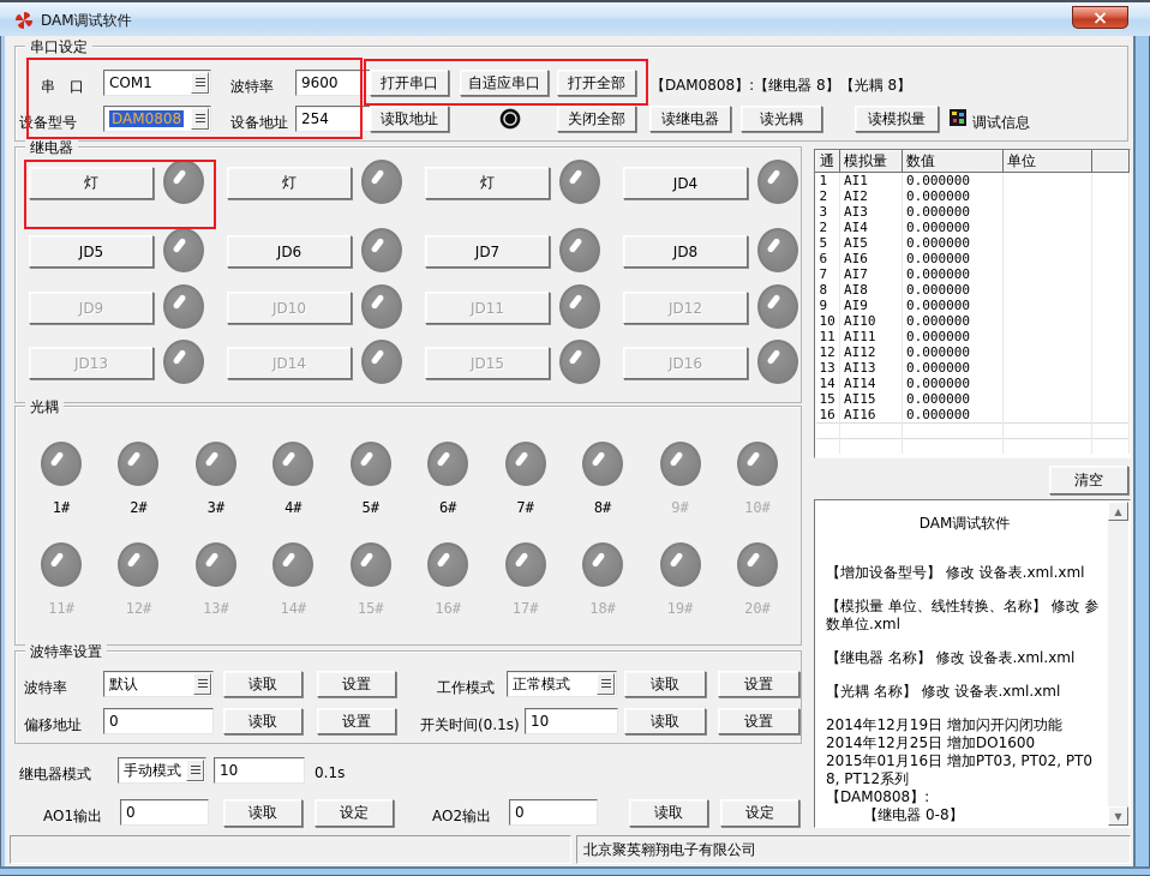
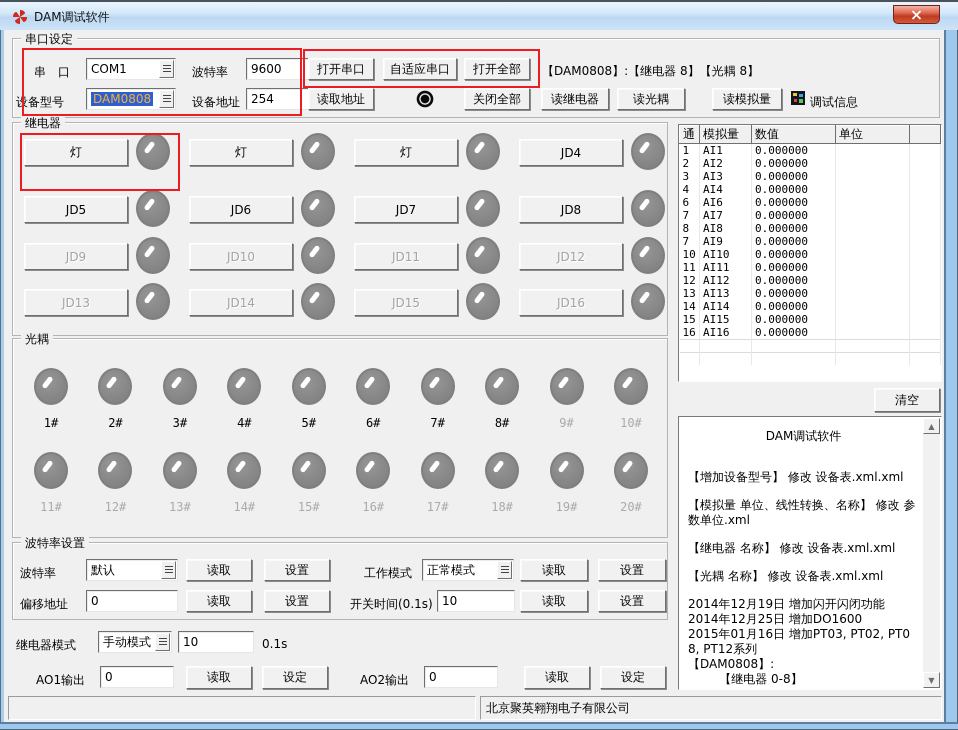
  DAM调试软件
  串口设定
  串 口
  COM1
  波特率
  9600
  设备型号
  DAM0808
  设备地址
  254
  打开串口
  自适应串口
  打开全部
  【DAM0808】:【继电器 8】【光耦 8】
  读取地址
  关闭全部
  读继电器
  读光耦
  读模拟量
  调试信息
  继电器
  灯
  灯
  灯
  JD4
  JD5
  JD6
  JD7
  JD8
  JD9
  JD10
  JD11
  JD12
  JD13
  JD14
  JD15
  JD16
  光耦
  1#
  2#
  3#
  4#
  5#
  6#
  7#
  8#
  9#
  10#
  11#
  12#
  13#
  14#
  15#
  16#
  17#
  18#
  19#
  20#
  波特率设置
  波特率
  默认
  读取
  设置
  偏移地址
  0
  读取
  设置
  工作模式
  正常模式
  读取
  设置
  开关时间(0.1s)
  10
  读取
  设置
  继电器模式
  手动模式
  10
  0.1s
  AO1输出
  0
  读取
  设定
  AO2输出
  0
  读取
  设定
  通	模拟量	数值	单位
  1	AI1	0.000000
  2	AI2	0.000000
  3	AI3	0.000000
- 2	AI4	0.000000
+ 4	AI4	0.000000
- 5	AI5	0.000000
  6	AI6	0.000000
  7	AI7	0.000000
  8	AI8	0.000000
- 9	AI9	0.000000
+ 7	AI9	0.000000
  10	AI10	0.000000
  11	AI11	0.000000
  12	AI12	0.000000
  13	AI13	0.000000
  14	AI14	0.000000
  15	AI15	0.000000
  16	AI16	0.000000
  清空
  DAM调试软件
  【增加设备型号】 修改 设备表.xml.xml
  【模拟量 单位、线性转换、名称】 修改 参数单位.xml
  【继电器 名称】 修改 设备表.xml.xml
  【光耦 名称】 修改 设备表.xml.xml
  2014年12月19日 增加闪开闪闭功能
  2014年12月25日 增加DO1600
  2015年01月16日 增加PT03, PT02, PT08, PT12系列
  【DAM0808】:
  【继电器 0-8】
  ▲
  ▼
  北京聚英翱翔电子有限公司
